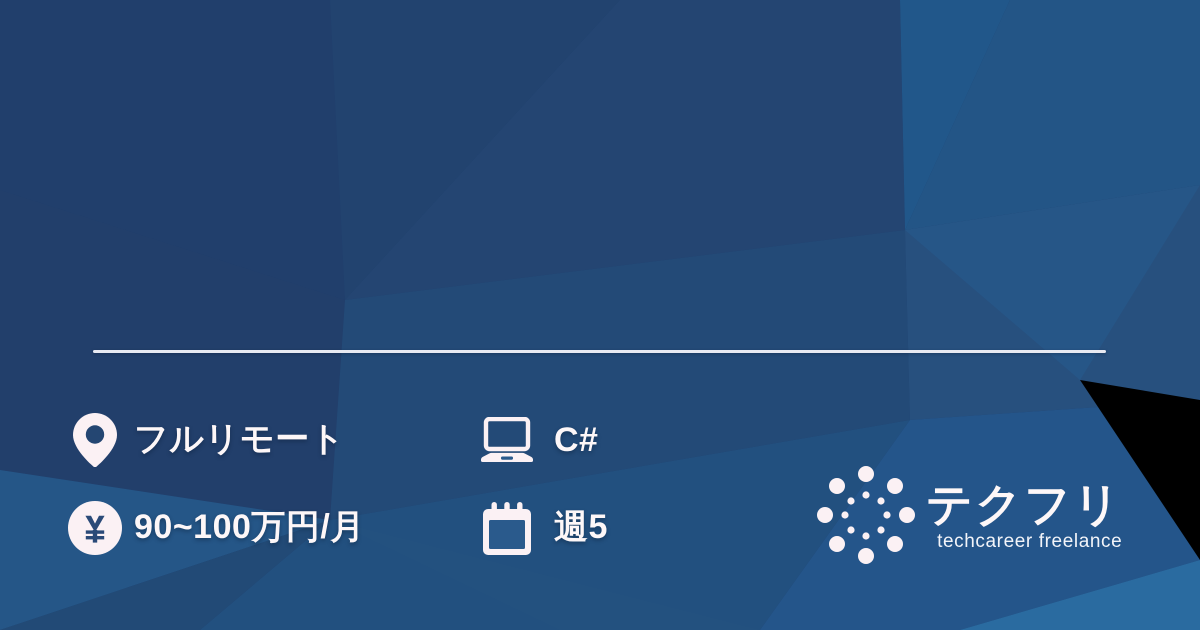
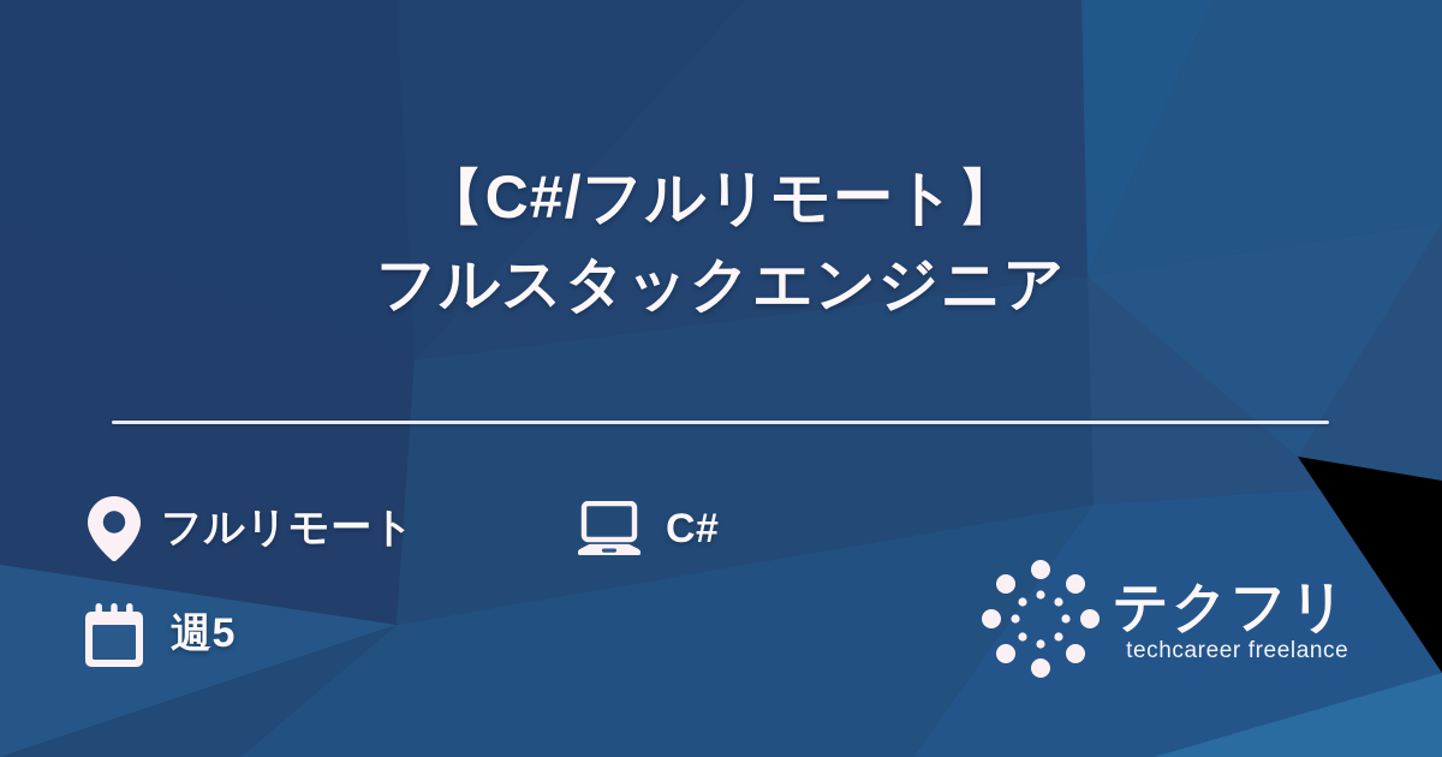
+ 【C#/フルリモート】
+ フルスタックエンジニア
  フルリモート
  C#
- 90~100万円/月
  週5
  テクフリ
  techcareer freelance
